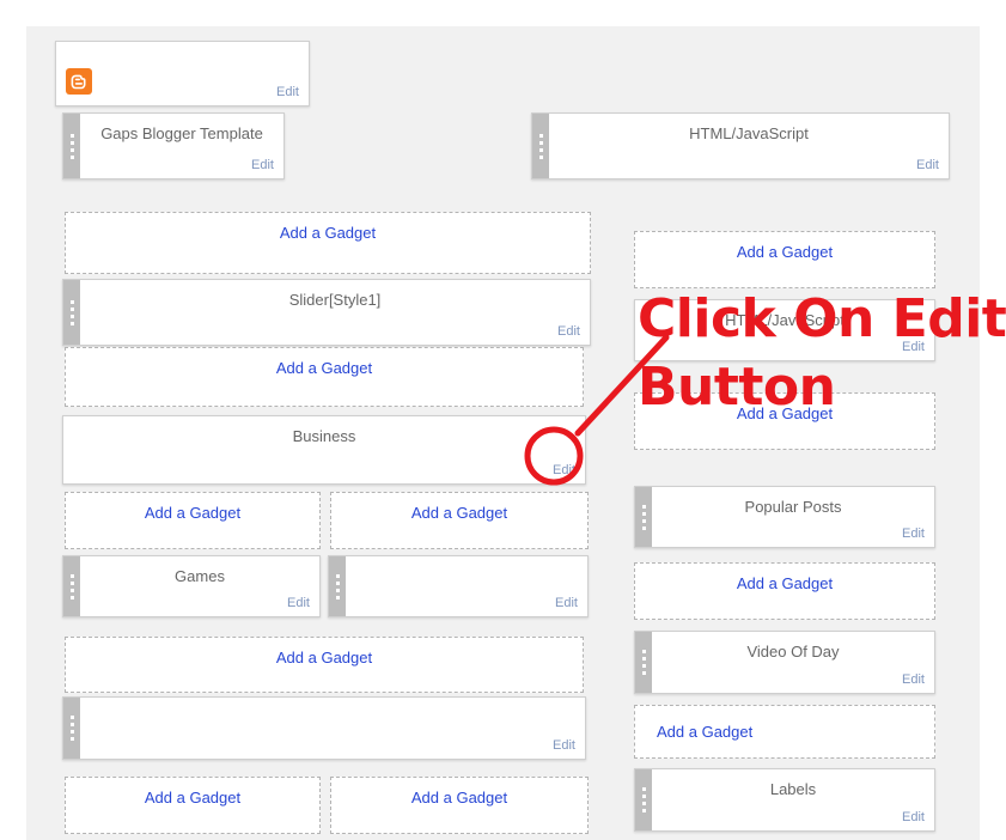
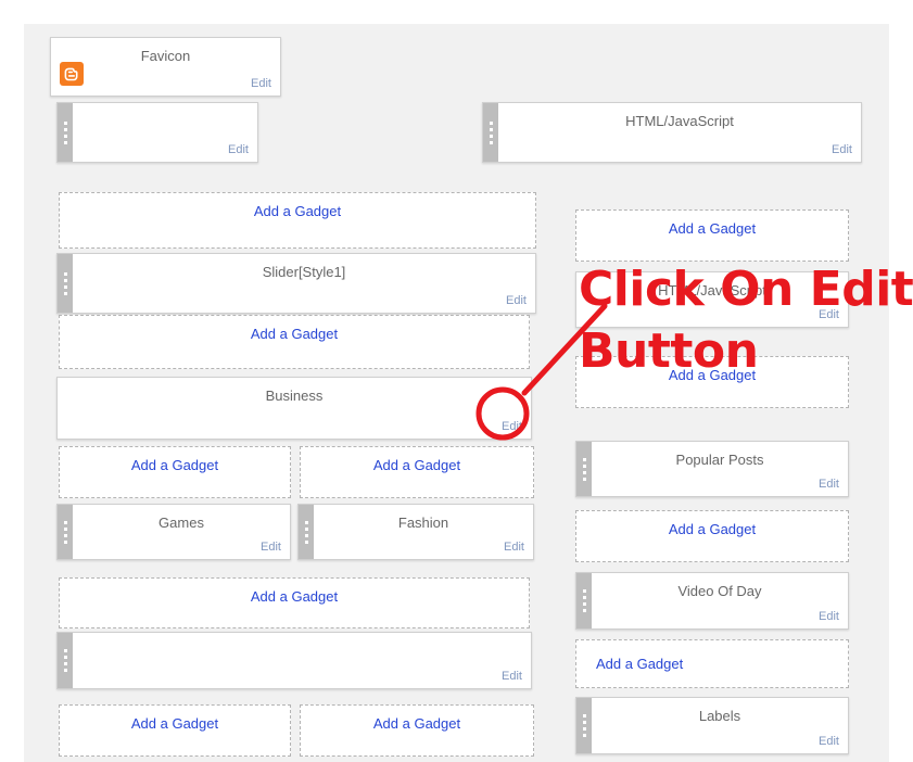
+ Favicon
  Edit
- Gaps Blogger Template
  Edit
  HTML/JavaScript
  Edit
  Add a Gadget
  Slider[Style1]
  Edit
  Add a Gadget
  Business
  Edi
  Add a Gadget
  Add a Gadget
  Games
  Edit
+ Fashion
  Edit
  Add a Gadget
  Edit
  Add a Gadget
  Add a Gadget
  Add a Gadget
  HTML/JavaScript
  Edit
  Add a Gadget
  Popular Posts
  Edit
  Add a Gadget
  Video Of Day
  Edit
  Add a Gadget
  Labels
  Edit
  Click On Edit
  Button
